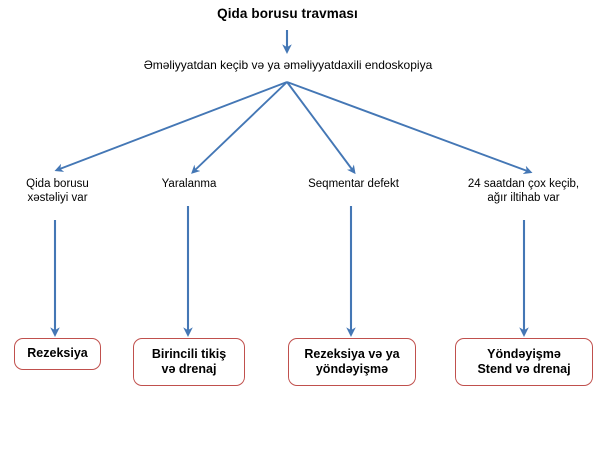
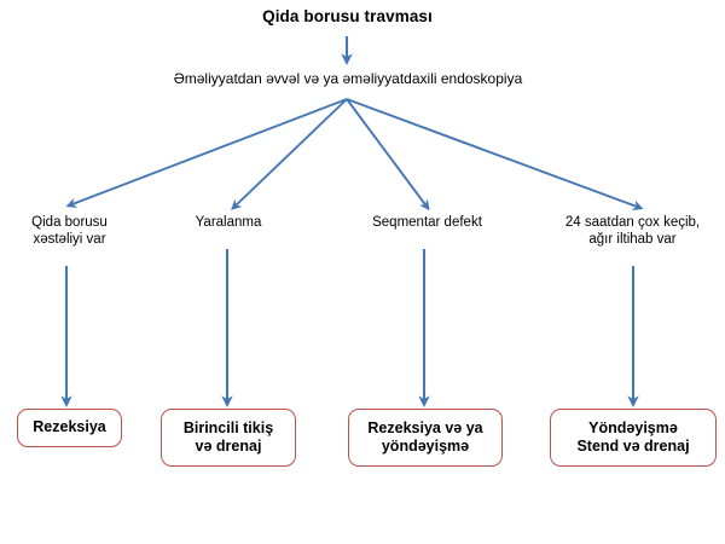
  Qida borusu travması
- Əməliyyatdan keçib və ya əməliyyatdaxili endoskopiya
+ Əməliyyatdan əvvəl və ya əməliyyatdaxili endoskopiya
  Qida borusu
  xəstəliyi var
  Yaralanma
  Seqmentar defekt
  24 saatdan çox keçib,
  ağır iltihab var
  Rezeksiya
  Birincili tikiş
  və drenaj
  Rezeksiya və ya
  yöndəyişmə
  Yöndəyişmə
  Stend və drenaj
